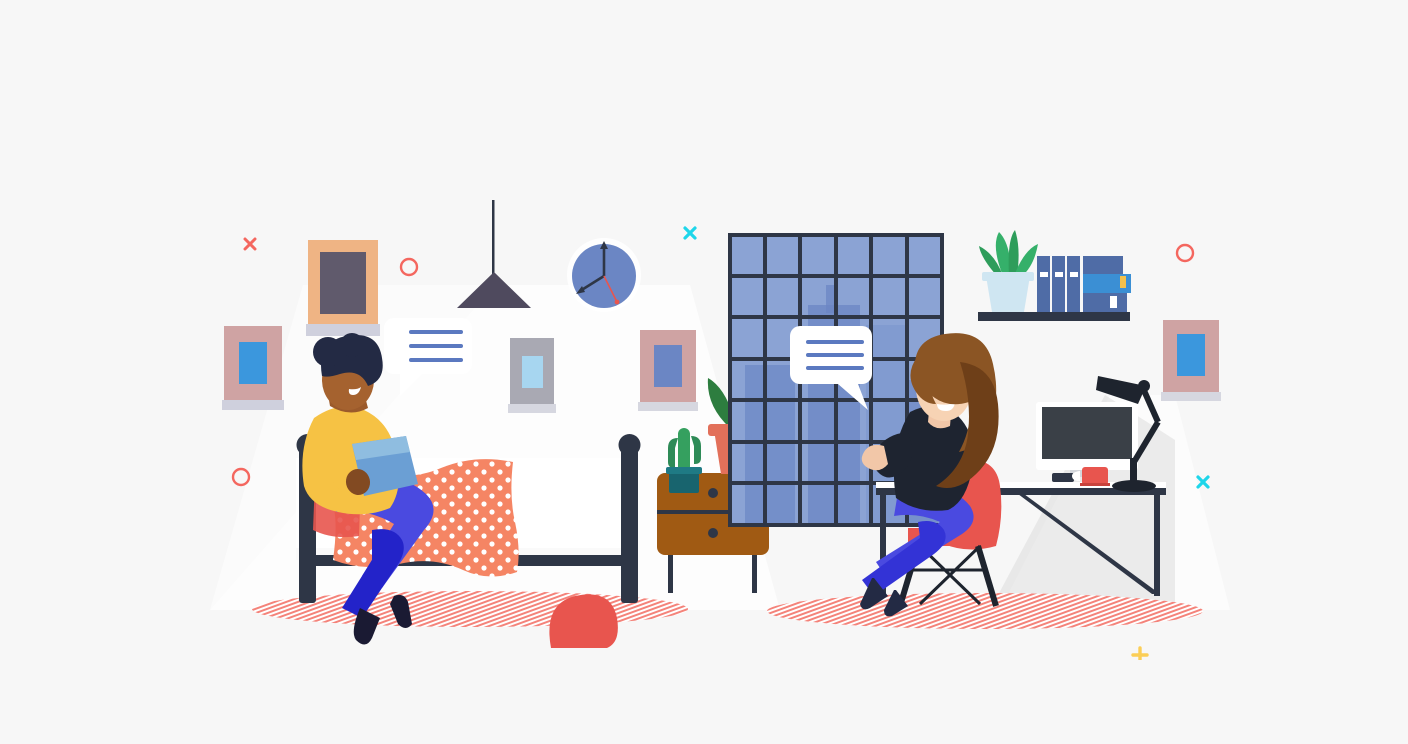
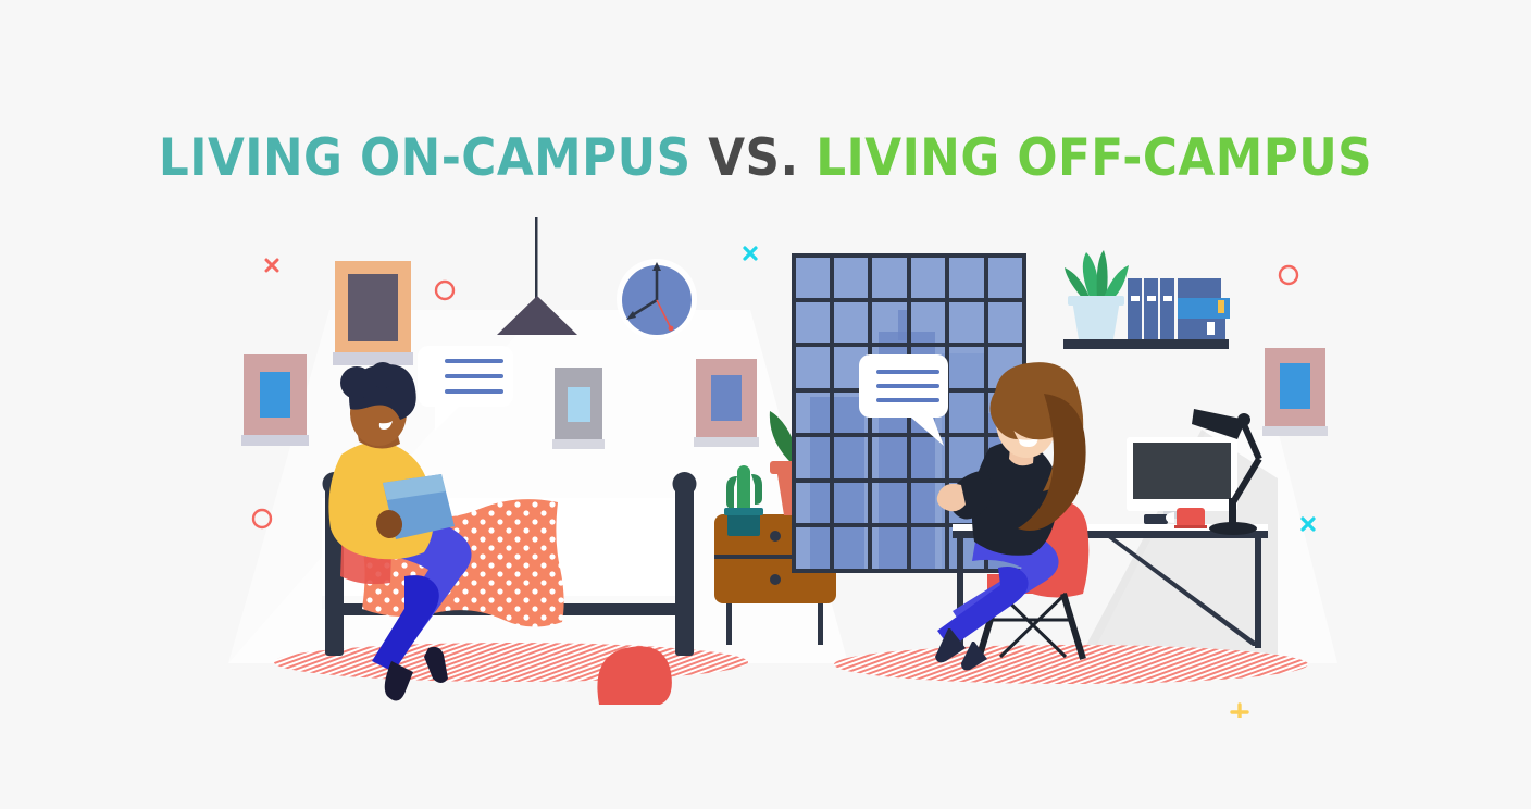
+ LIVING ON-CAMPUS VS. LIVING OFF-CAMPUS
